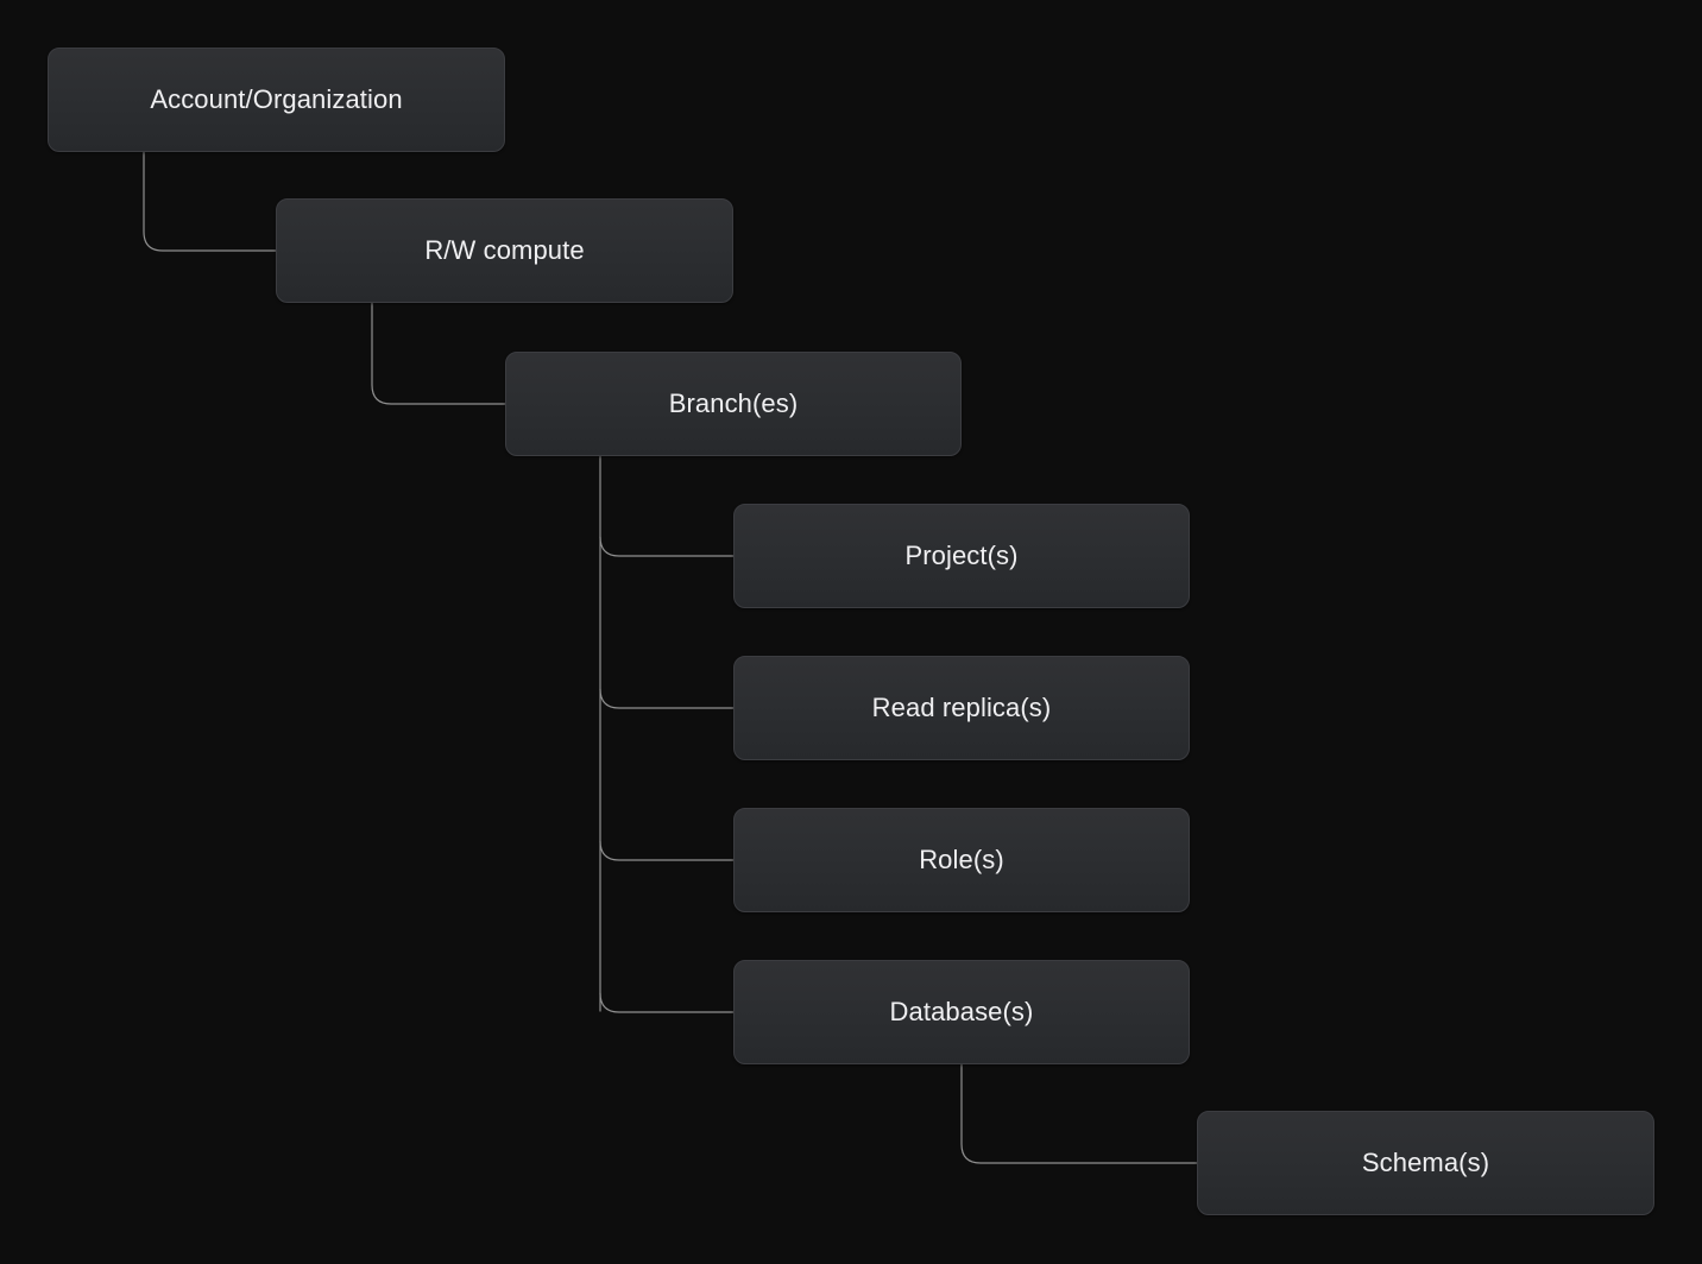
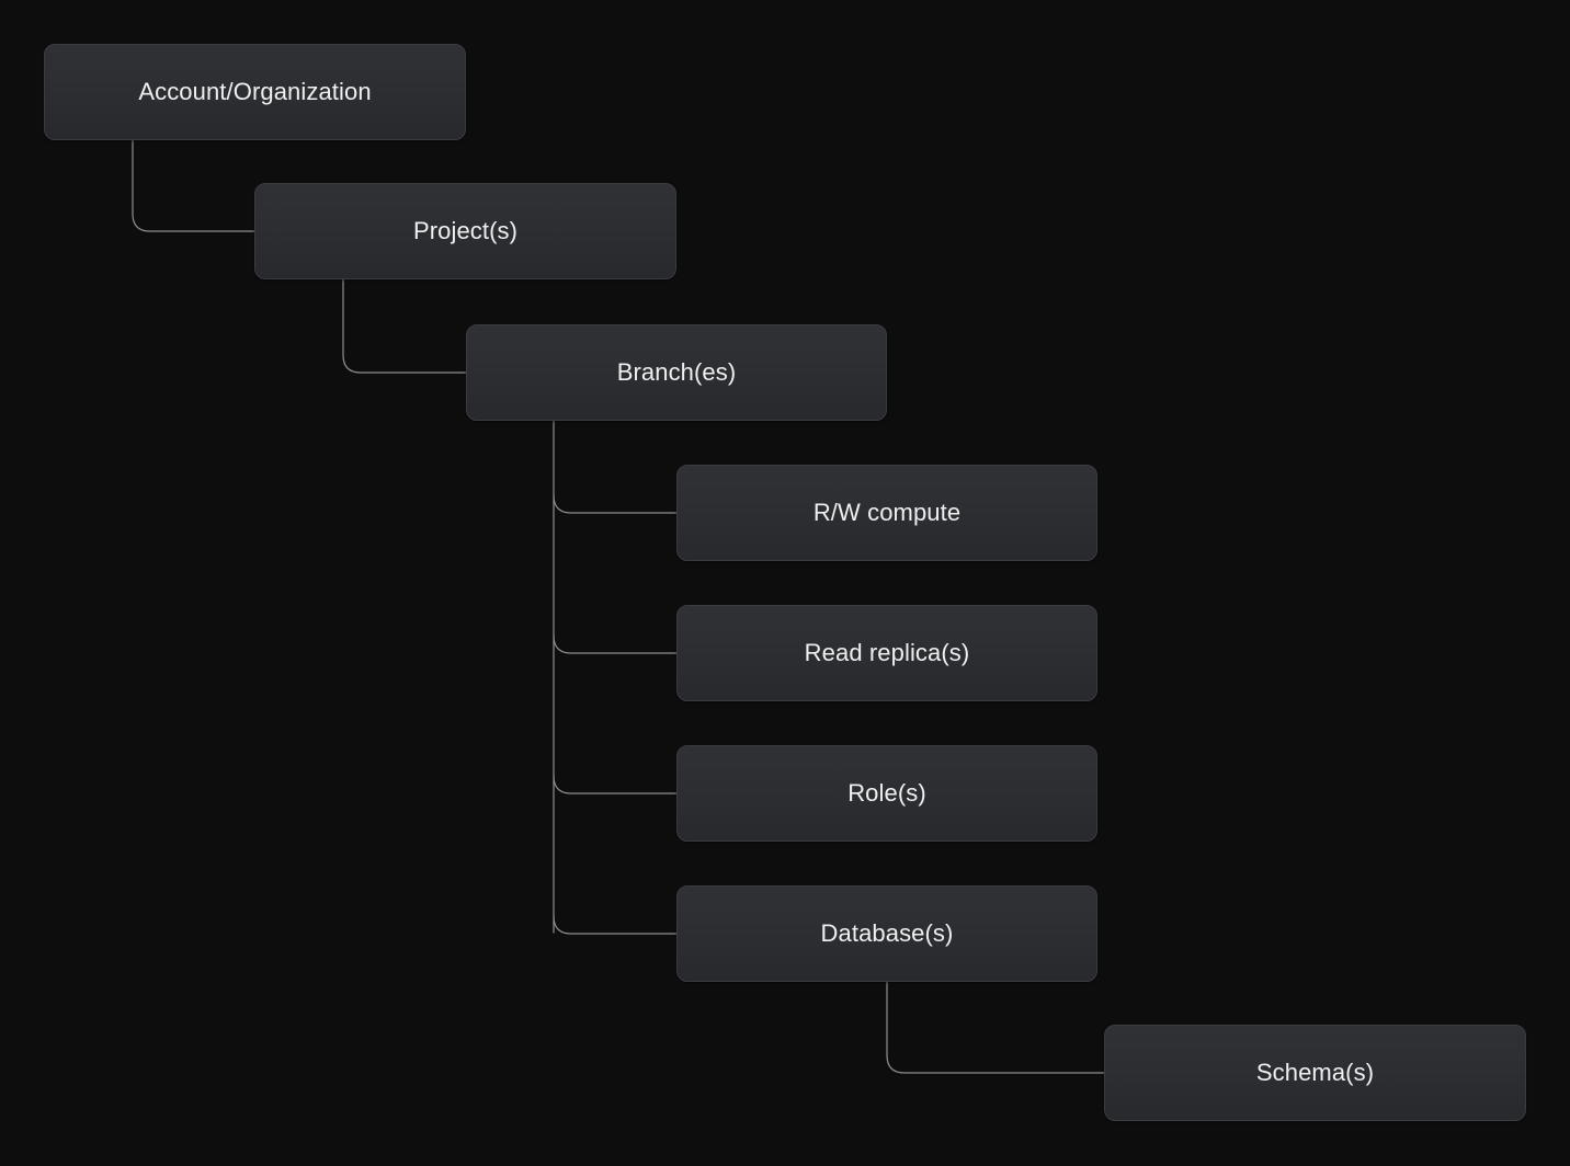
  Account/Organization
- R/W compute
+ Project(s)
  Branch(es)
- Project(s)
+ R/W compute
  Read replica(s)
  Role(s)
  Database(s)
  Schema(s)
